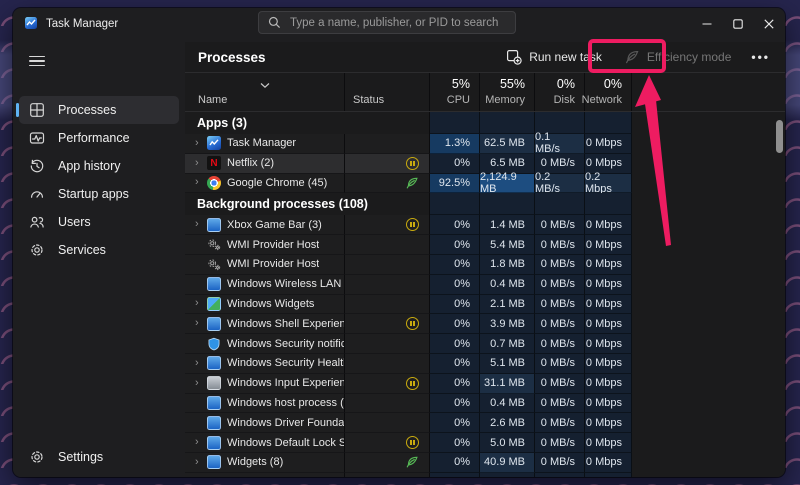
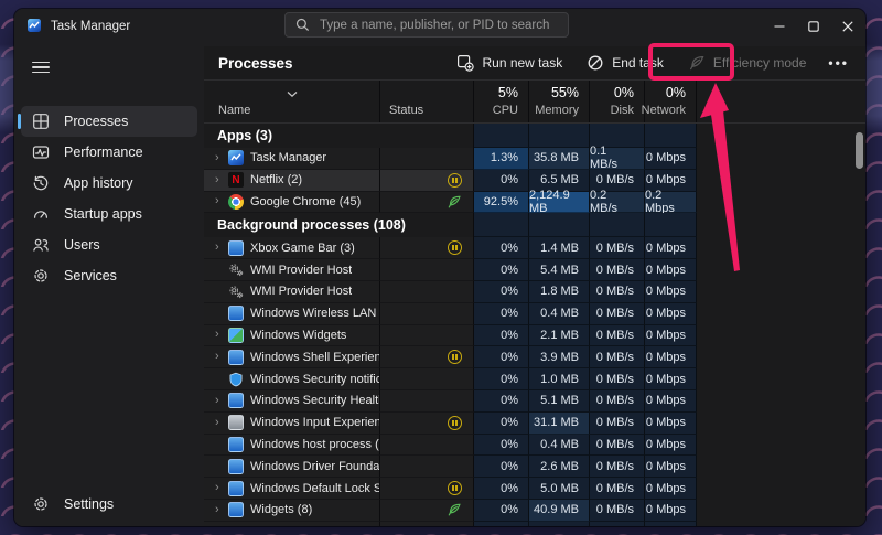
  Task Manager
  Type a name, publisher, or PID to search
  Processes
  Performance
  App history
  Startup apps
  Users
  Services
  Settings
  Processes
  Run new task
+ End task
  Efficiency mode
  •••
  Name
  Status
  5%
  CPU
  55%
  Memory
  0%
  Disk
  0%
  Network
  Apps (3)
  ›
  Task Manager
  1.3%
- 62.5 MB
+ 35.8 MB
  0.1 MB/s
  0 Mbps
  ›
  N
  Netflix (2)
  0%
  6.5 MB
  0 MB/s
  0 Mbps
  ›
  Google Chrome (45)
  92.5%
  2,124.9 MB
  0.2 MB/s
  0.2 Mbps
  Background processes (108)
  ›
  Xbox Game Bar (3)
  0%
  1.4 MB
  0 MB/s
  0 Mbps
  WMI Provider Host
  0%
  5.4 MB
  0 MB/s
  0 Mbps
  WMI Provider Host
  0%
  1.8 MB
  0 MB/s
  0 Mbps
  0%
  0.4 MB
  0 MB/s
  0 Mbps
  ›
  Windows Widgets
  0%
  2.1 MB
  0 MB/s
  0 Mbps
  ›
  Windows Shell Experien
  0%
  3.9 MB
  0 MB/s
  0 Mbps
  Windows Security notific
  0%
- 0.7 MB
+ 1.0 MB
  0 MB/s
  0 Mbps
  ›
  0%
  5.1 MB
  0 MB/s
  0 Mbps
  ›
  Windows Input Experien
  0%
  31.1 MB
  0 MB/s
  0 Mbps
  0%
  0.4 MB
  0 MB/s
  0 Mbps
  Windows Driver Founda
  0%
  2.6 MB
  0 MB/s
  0 Mbps
  ›
  Windows Default Lock S
  0%
  5.0 MB
  0 MB/s
  0 Mbps
  ›
  Widgets (8)
  0%
  40.9 MB
  0 MB/s
  0 Mbps
